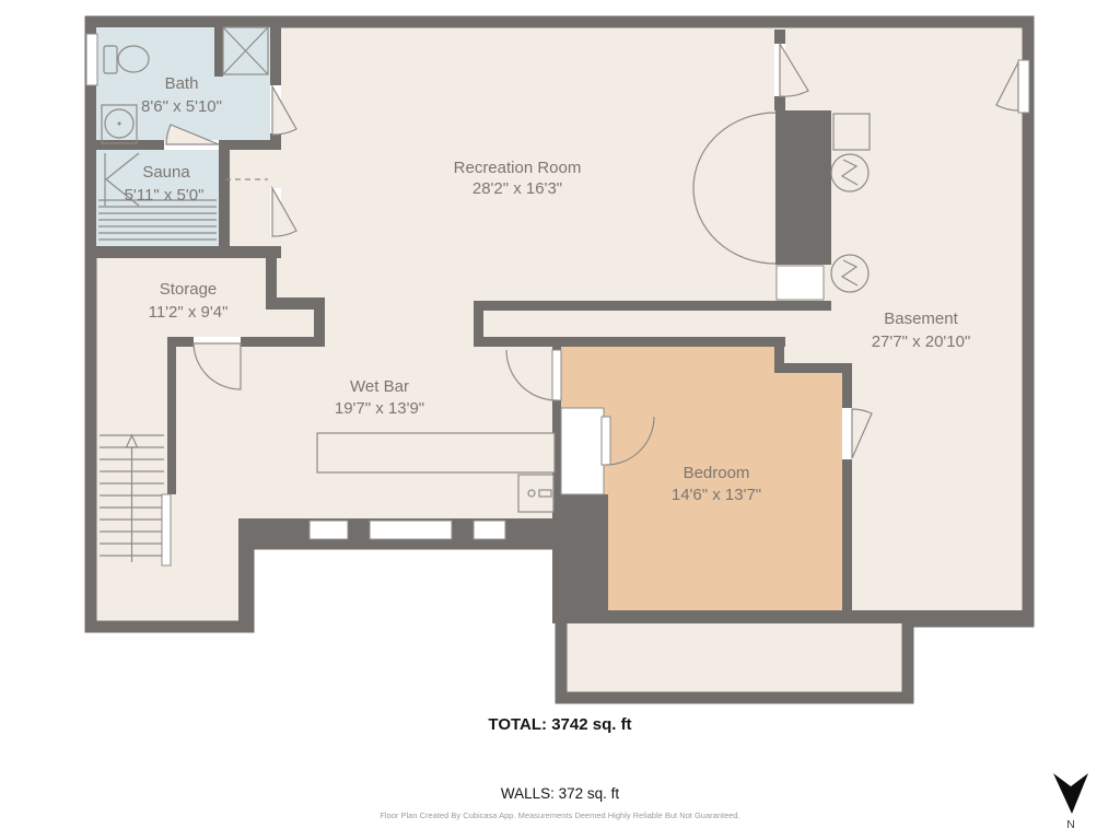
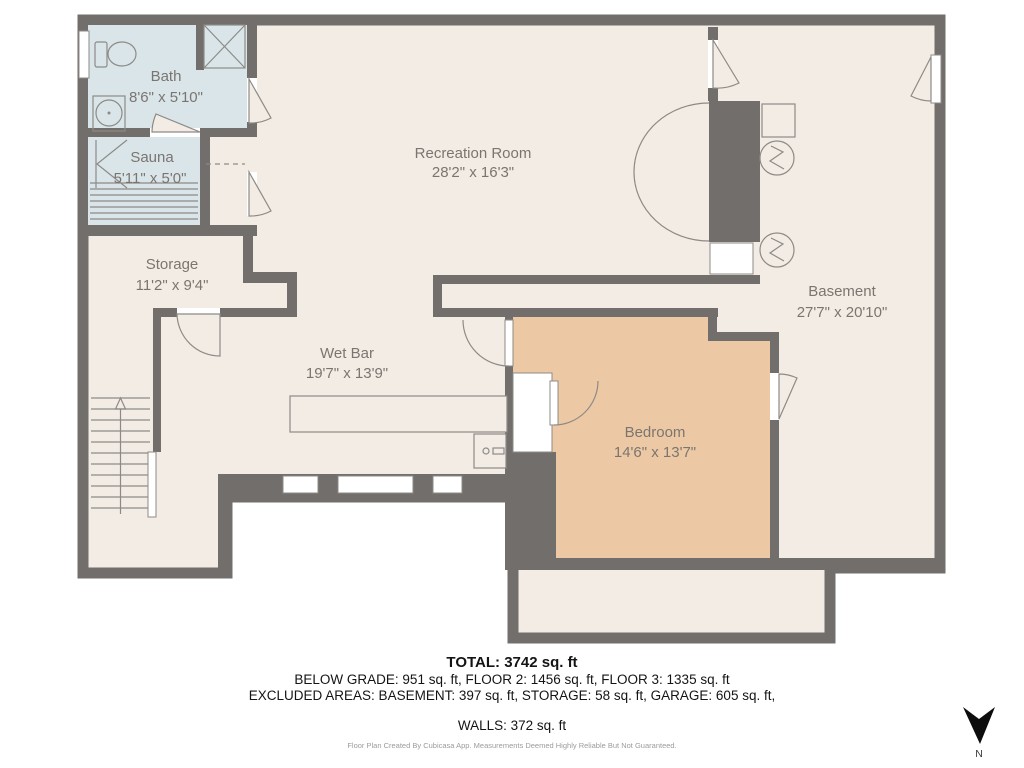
  Bath
  8'6" x 5'10"
  Sauna
  5'11" x 5'0"
  Storage
  11'2" x 9'4"
  Recreation Room
  28'2" x 16'3"
  Wet Bar
  19'7" x 13'9"
  Bedroom
  14'6" x 13'7"
  Basement
  27'7" x 20'10"
  TOTAL: 3742 sq. ft
+ BELOW GRADE: 951 sq. ft, FLOOR 2: 1456 sq. ft, FLOOR 3: 1335 sq. ft
+ EXCLUDED AREAS: BASEMENT: 397 sq. ft, STORAGE: 58 sq. ft, GARAGE: 605 sq. ft,
  WALLS: 372 sq. ft
  Floor Plan Created By Cubicasa App. Measurements Deemed Highly Reliable But Not Guaranteed.
  N
